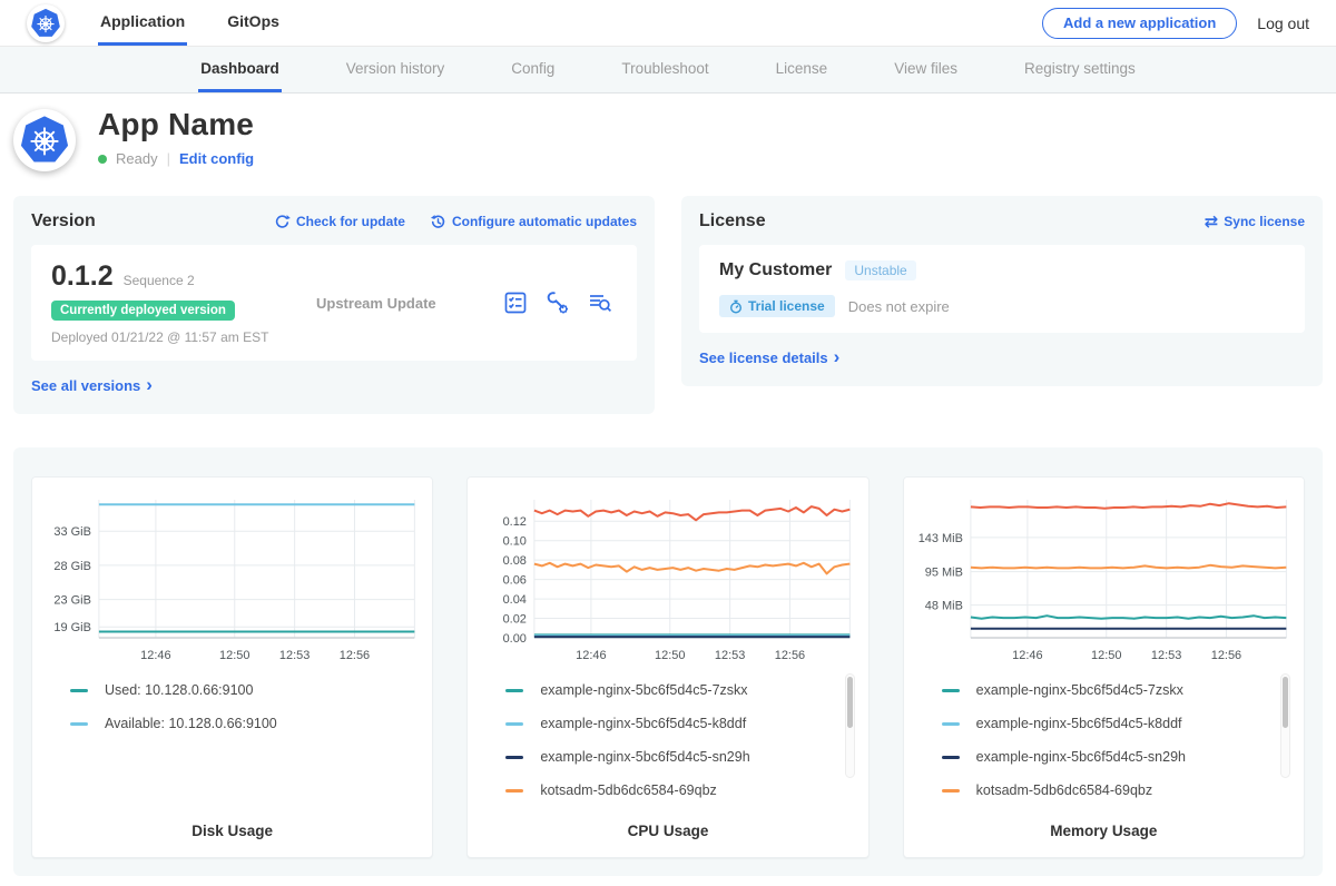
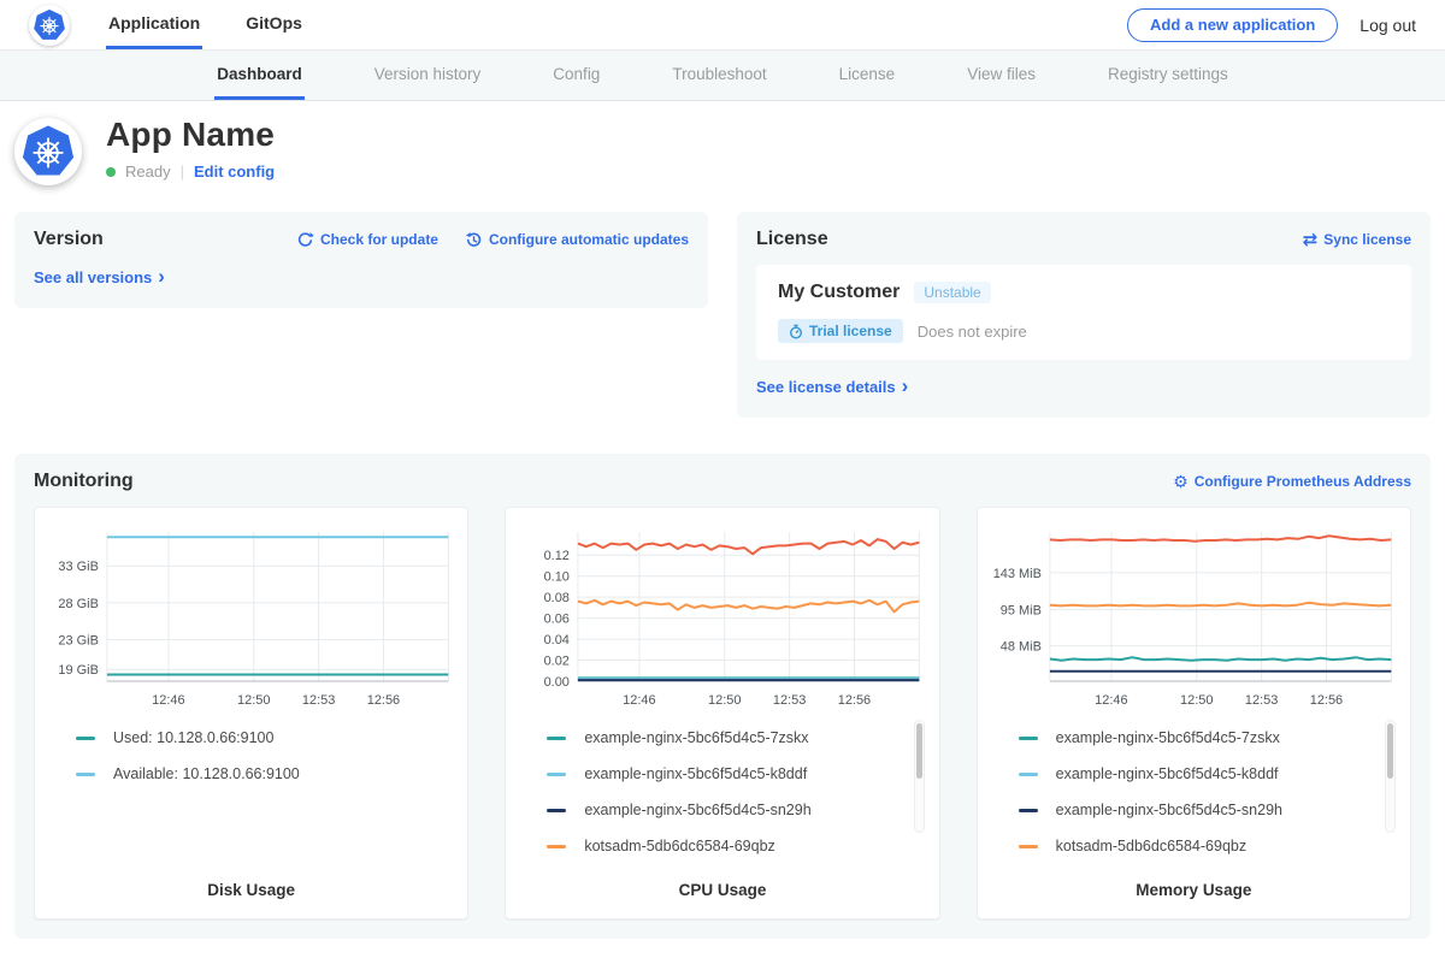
  Application
  GitOps
  Add a new application
  Log out
  Dashboard
  Version history
  Config
  Troubleshoot
  License
  View files
  Registry settings
  App Name
  Ready
  |
  Edit config
  Version
  Check for update
  Configure automatic updates
- 0.1.2
- Sequence 2
- Currently deployed version
- Deployed 01/21/22 @ 11:57 am EST
- Upstream Update
  See all versions
  ›
  License
  ⇄
  Sync license
  My Customer
  Unstable
  Trial license
  Does not expire
  See license details
  ›
+ Monitoring
+ ⚙
+ Configure Prometheus Address
  19 GiB
  23 GiB
  28 GiB
  33 GiB
  12:46
  12:50
  12:53
  12:56
  Used: 10.128.0.66:9100
  Available: 10.128.0.66:9100
  Disk Usage
  0.00
  0.02
  0.04
  0.06
  0.08
  0.10
  0.12
  12:46
  12:50
  12:53
  12:56
  example-nginx-5bc6f5d4c5-7zskx
  example-nginx-5bc6f5d4c5-k8ddf
  example-nginx-5bc6f5d4c5-sn29h
  kotsadm-5db6dc6584-69qbz
  CPU Usage
  48 MiB
  95 MiB
  143 MiB
  12:46
  12:50
  12:53
  12:56
  example-nginx-5bc6f5d4c5-7zskx
  example-nginx-5bc6f5d4c5-k8ddf
  example-nginx-5bc6f5d4c5-sn29h
  kotsadm-5db6dc6584-69qbz
  Memory Usage
